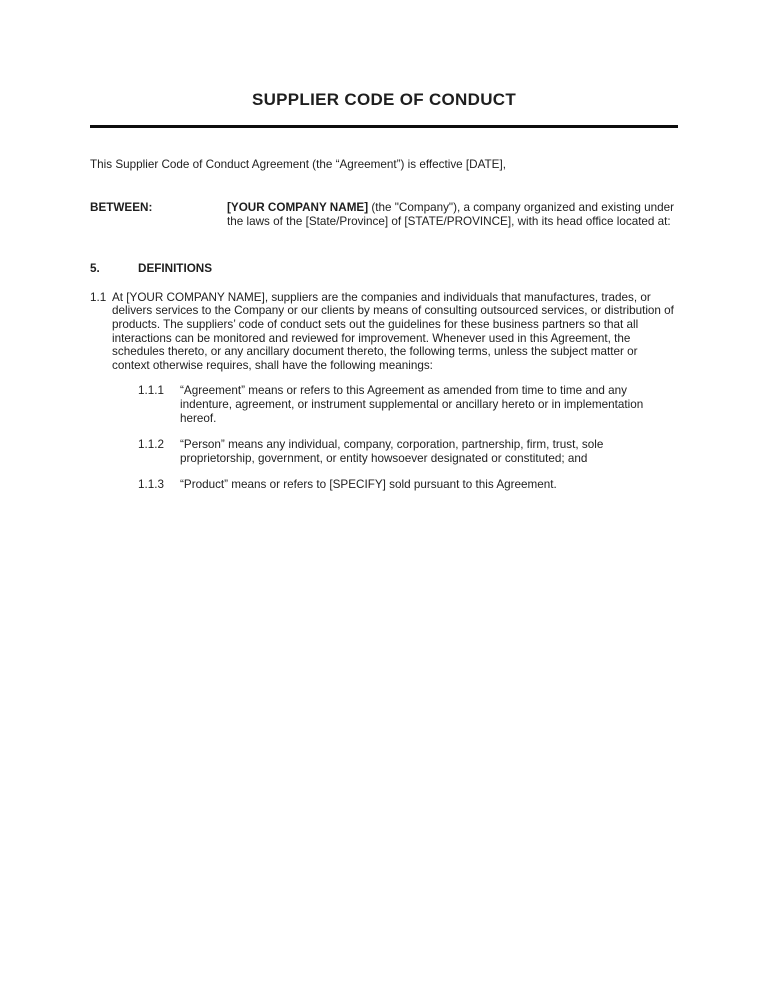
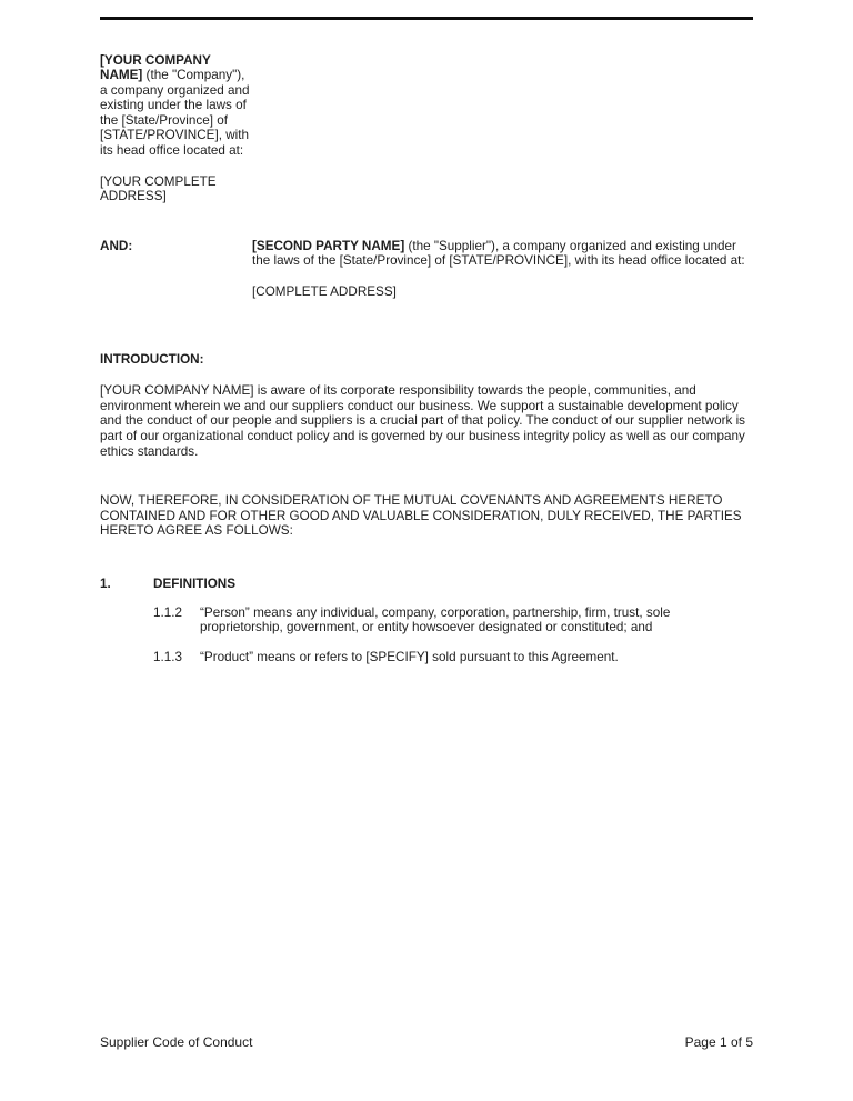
- SUPPLIER CODE OF CONDUCT
- This Supplier Code of Conduct Agreement (the “Agreement”) is effective [DATE],
- BETWEEN:
  [YOUR COMPANY NAME] (the "Company"), a company organized and existing under the laws of the [State/Province] of [STATE/PROVINCE], with its head office located at:
+ [YOUR COMPLETE ADDRESS]
+ AND:
+ [SECOND PARTY NAME] (the "Supplier"), a company organized and existing under the laws of the [State/Province] of [STATE/PROVINCE], with its head office located at:
+ [COMPLETE ADDRESS]
+ INTRODUCTION:
+ [YOUR COMPANY NAME] is aware of its corporate responsibility towards the people, communities, and environment wherein we and our suppliers conduct our business. We support a sustainable development policy and the conduct of our people and suppliers is a crucial part of that policy. The conduct of our supplier network is part of our organizational conduct policy and is governed by our business integrity policy as well as our company ethics standards.
+ NOW, THEREFORE, IN CONSIDERATION OF THE MUTUAL COVENANTS AND AGREEMENTS HERETO CONTAINED AND FOR OTHER GOOD AND VALUABLE CONSIDERATION, DULY RECEIVED, THE PARTIES HERETO AGREE AS FOLLOWS:
- 5.
+ 1.
  DEFINITIONS
- 1.1
- At [YOUR COMPANY NAME], suppliers are the companies and individuals that manufactures, trades, or delivers services to the Company or our clients by means of consulting outsourced services, or distribution of products. The suppliers’ code of conduct sets out the guidelines for these business partners so that all interactions can be monitored and reviewed for improvement. Whenever used in this Agreement, the schedules thereto, or any ancillary document thereto, the following terms, unless the subject matter or context otherwise requires, shall have the following meanings:
- 1.1.1
- “Agreement” means or refers to this Agreement as amended from time to time and any indenture, agreement, or instrument supplemental or ancillary hereto or in implementation hereof.
  1.1.2
  “Person” means any individual, company, corporation, partnership, firm, trust, sole proprietorship, government, or entity howsoever designated or constituted; and
  1.1.3
  “Product” means or refers to [SPECIFY] sold pursuant to this Agreement.
+ Supplier Code of Conduct
+ Page 1 of 5
